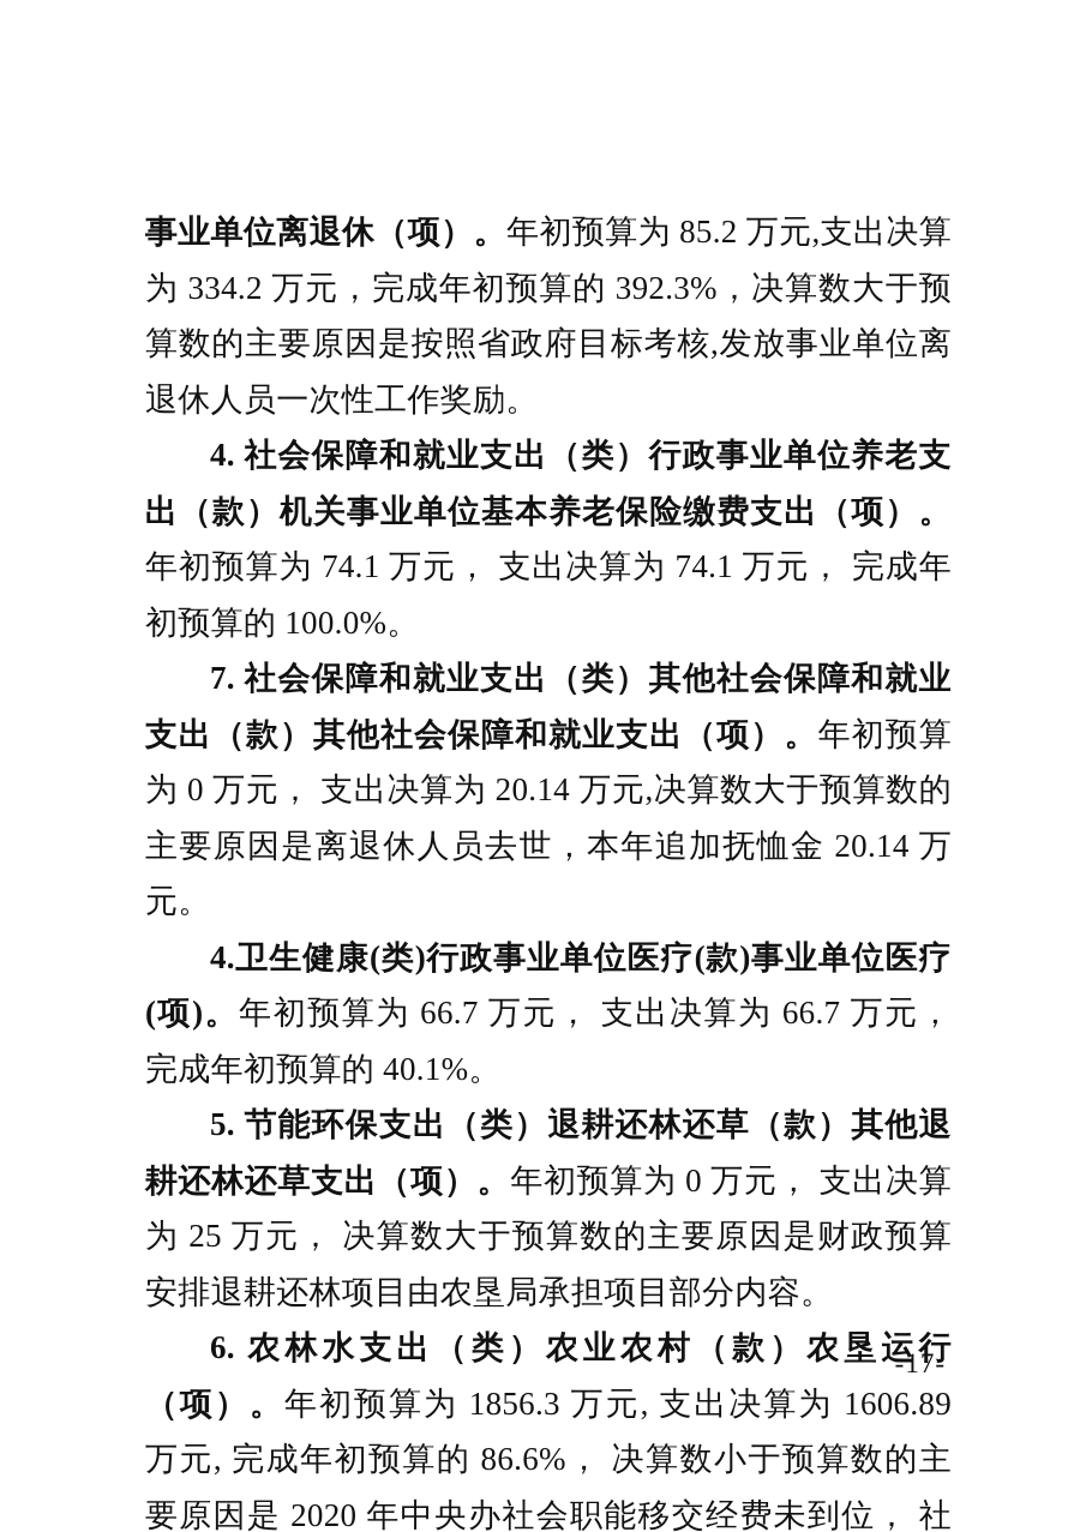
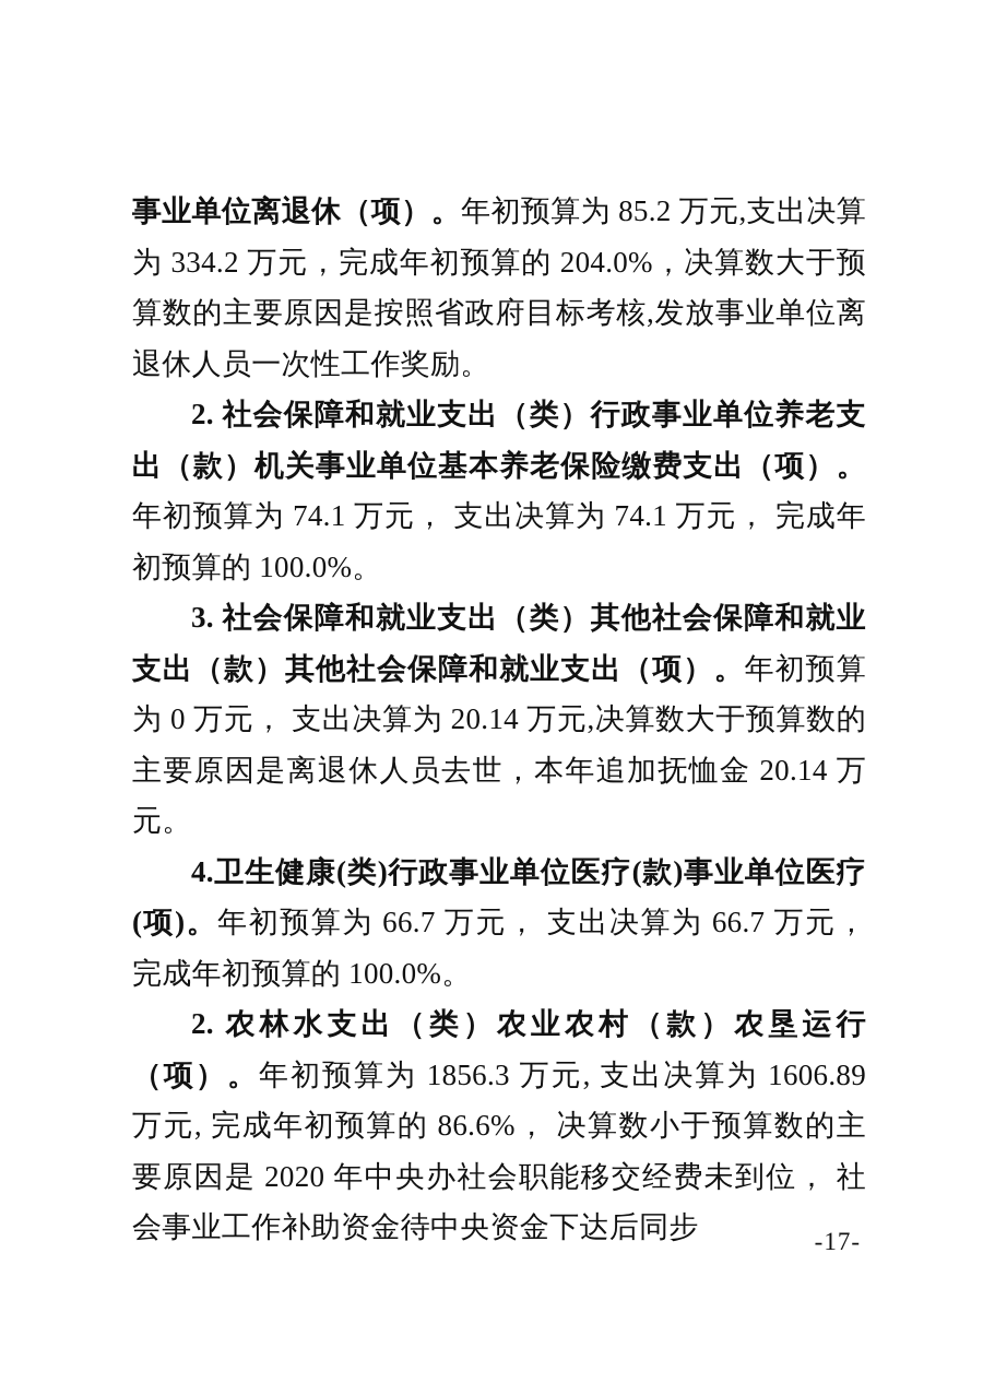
- 事业单位离退休（项）。年初预算为 85.2 万元,支出决算为 334.2 万元，完成年初预算的 392.3%，决算数大于预算数的主要原因是按照省政府目标考核,发放事业单位离退休人员一次性工作奖励。
+ 事业单位离退休（项）。年初预算为 85.2 万元,支出决算为 334.2 万元，完成年初预算的 204.0%，决算数大于预算数的主要原因是按照省政府目标考核,发放事业单位离退休人员一次性工作奖励。
- 4. 社会保障和就业支出（类）行政事业单位养老支出（款）机关事业单位基本养老保险缴费支出（项）。年初预算为 74.1 万元， 支出决算为 74.1 万元， 完成年初预算的 100.0%。
+ 2. 社会保障和就业支出（类）行政事业单位养老支出（款）机关事业单位基本养老保险缴费支出（项）。年初预算为 74.1 万元， 支出决算为 74.1 万元， 完成年初预算的 100.0%。
- 7. 社会保障和就业支出（类）其他社会保障和就业支出（款）其他社会保障和就业支出（项）。年初预算为 0 万元， 支出决算为 20.14 万元,决算数大于预算数的主要原因是离退休人员去世，本年追加抚恤金 20.14 万元。
+ 3. 社会保障和就业支出（类）其他社会保障和就业支出（款）其他社会保障和就业支出（项）。年初预算为 0 万元， 支出决算为 20.14 万元,决算数大于预算数的主要原因是离退休人员去世，本年追加抚恤金 20.14 万元。
- 4.卫生健康(类)行政事业单位医疗(款)事业单位医疗(项)。年初预算为 66.7 万元， 支出决算为 66.7 万元， 完成年初预算的 40.1%。
+ 4.卫生健康(类)行政事业单位医疗(款)事业单位医疗(项)。年初预算为 66.7 万元， 支出决算为 66.7 万元， 完成年初预算的 100.0%。
- 5. 节能环保支出（类）退耕还林还草（款）其他退耕还林还草支出（项）。年初预算为 0 万元， 支出决算为 25 万元， 决算数大于预算数的主要原因是财政预算安排退耕还林项目由农垦局承担项目部分内容。
- 6. 农林水支出（类）农业农村（款）农垦运行（项）。年初预算为 1856.3 万元, 支出决算为 1606.89 万元, 完成年初预算的 86.6%， 决算数小于预算数的主要原因是 2020 年中央办社会职能移交经费未到位， 社
+ 2. 农林水支出（类）农业农村（款）农垦运行（项）。年初预算为 1856.3 万元, 支出决算为 1606.89 万元, 完成年初预算的 86.6%， 决算数小于预算数的主要原因是 2020 年中央办社会职能移交经费未到位， 社会事业工作补助资金待中央资金下达后同步
  -17-
